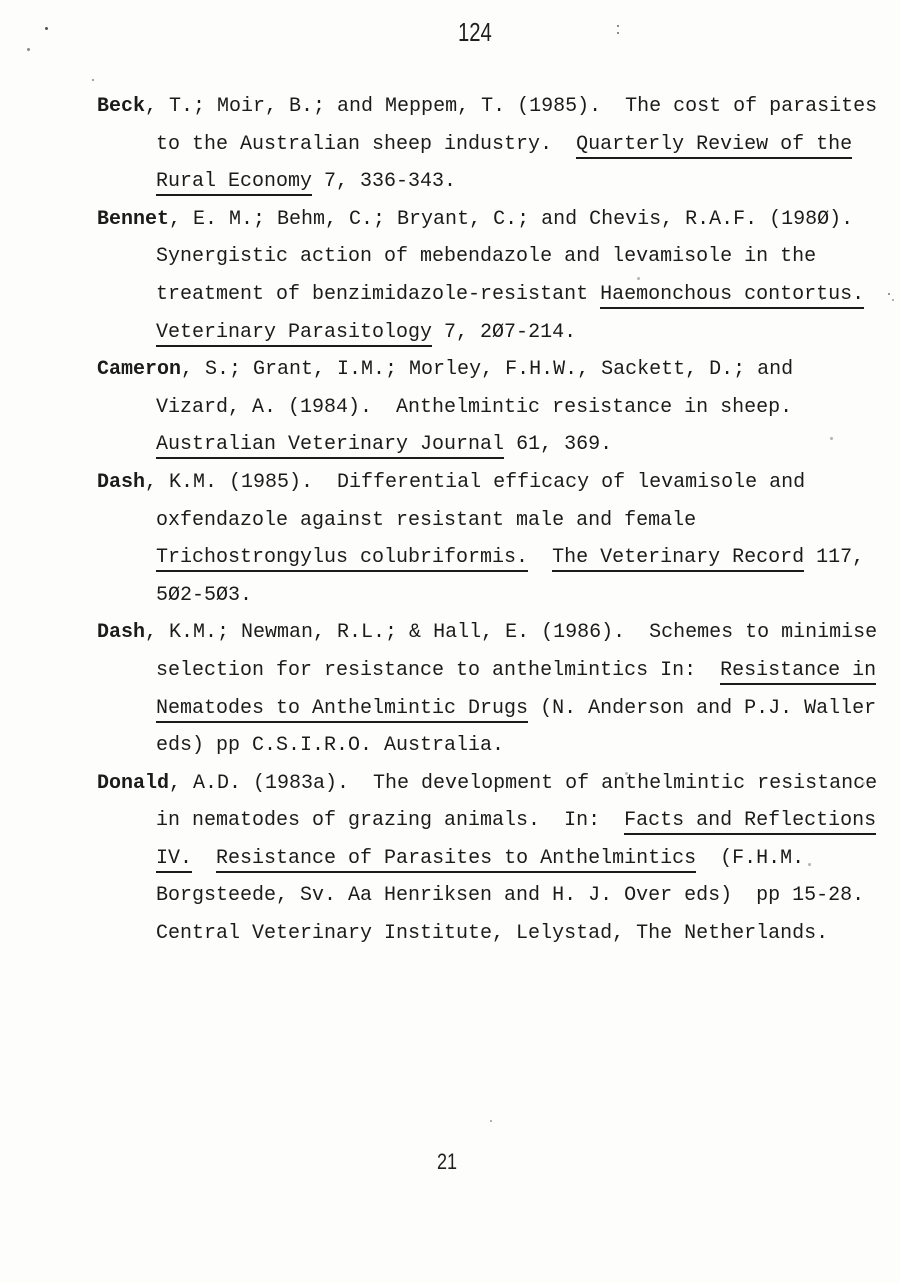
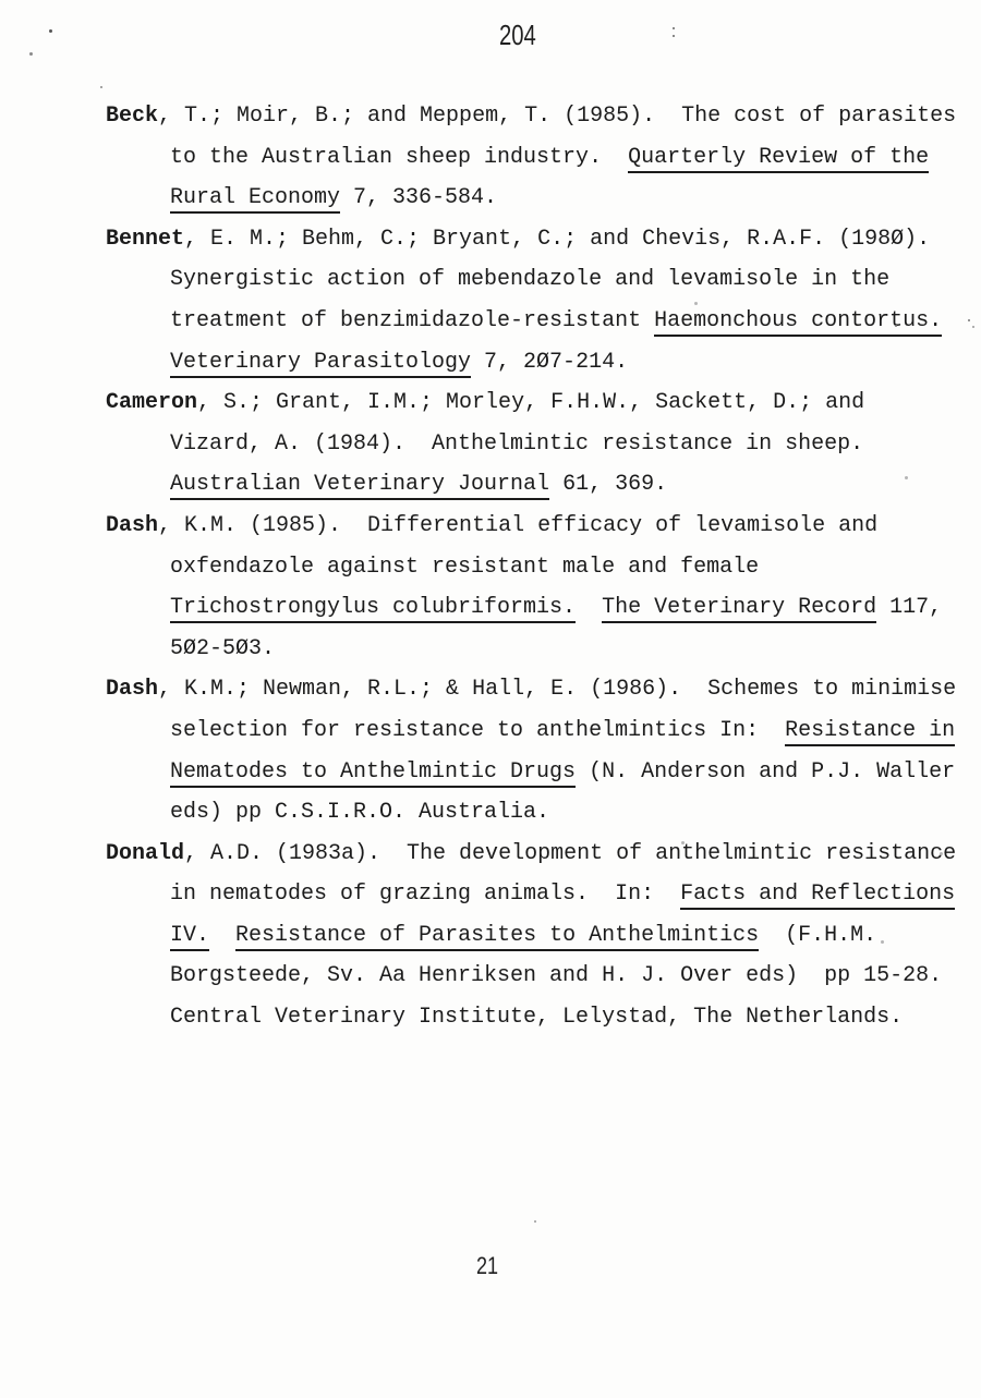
- 124
+ 204
  Beck, T.; Moir, B.; and Meppem, T. (1985). The cost of parasites
  to the Australian sheep industry. Quarterly Review of the
- Rural Economy 7, 336-343.
+ Rural Economy 7, 336-584.
  Bennet, E. M.; Behm, C.; Bryant, C.; and Chevis, R.A.F. (198Ø).
  Synergistic action of mebendazole and levamisole in the
  treatment of benzimidazole-resistant Haemonchous contortus.
  Veterinary Parasitology 7, 2Ø7-214.
  Cameron, S.; Grant, I.M.; Morley, F.H.W., Sackett, D.; and
  Vizard, A. (1984). Anthelmintic resistance in sheep.
  Australian Veterinary Journal 61, 369.
  Dash, K.M. (1985). Differential efficacy of levamisole and
  oxfendazole against resistant male and female
  Trichostrongylus colubriformis. The Veterinary Record 117,
  5Ø2-5Ø3.
  Dash, K.M.; Newman, R.L.; & Hall, E. (1986). Schemes to minimise
  selection for resistance to anthelmintics In: Resistance in
  Nematodes to Anthelmintic Drugs (N. Anderson and P.J. Waller
  eds) pp C.S.I.R.O. Australia.
  Donald, A.D. (1983a). The development of anthelmintic resistance
  in nematodes of grazing animals. In: Facts and Reflections
  IV. Resistance of Parasites to Anthelmintics (F.H.M.
  Borgsteede, Sv. Aa Henriksen and H. J. Over eds) pp 15-28.
  Central Veterinary Institute, Lelystad, The Netherlands.
  21
